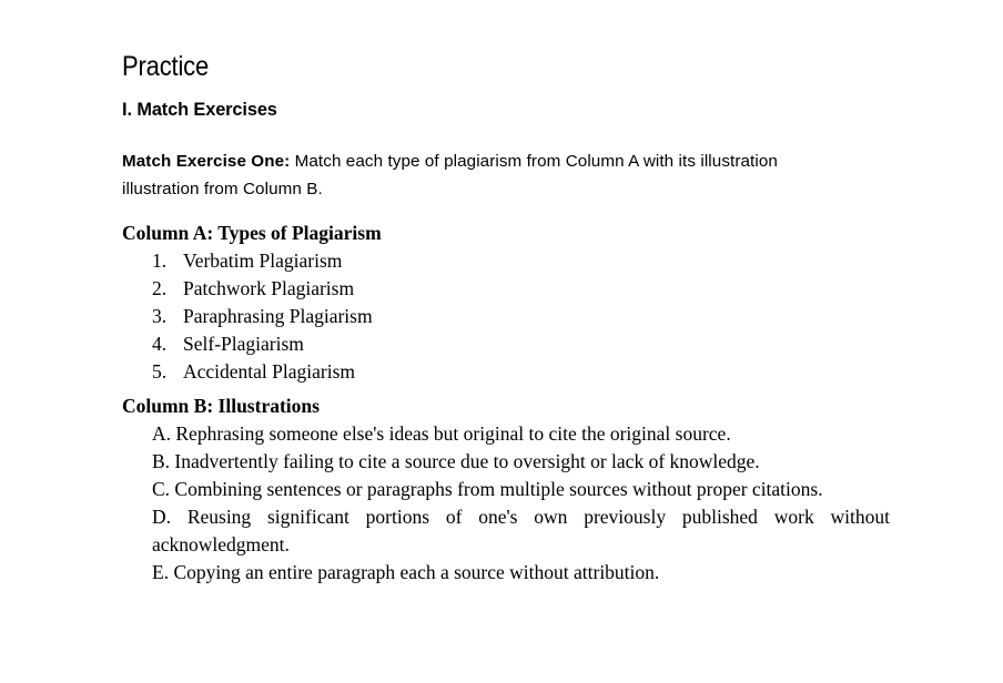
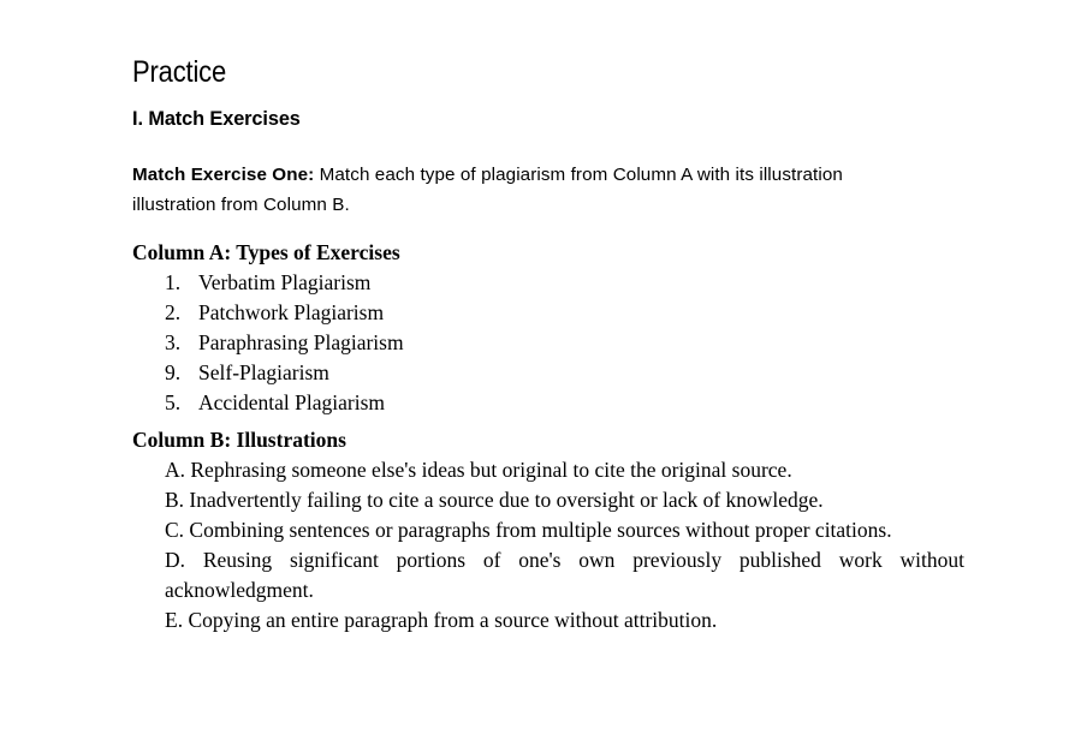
  Practice
  I. Match Exercises
  Match Exercise One: Match each type of plagiarism from Column A with its illustration illustration from Column B.
- Column A: Types of Plagiarism
+ Column A: Types of Exercises
  1.
  Verbatim Plagiarism
  2.
  Patchwork Plagiarism
  3.
  Paraphrasing Plagiarism
- 4.
+ 9.
  Self-Plagiarism
  5.
  Accidental Plagiarism
  Column B: Illustrations
  A. Rephrasing someone else's ideas but original to cite the original source.
  B. Inadvertently failing to cite a source due to oversight or lack of knowledge.
  C. Combining sentences or paragraphs from multiple sources without proper citations.
  D. Reusing significant portions of one's own previously published work without acknowledgment.
- E. Copying an entire paragraph each a source without attribution.
+ E. Copying an entire paragraph from a source without attribution.
